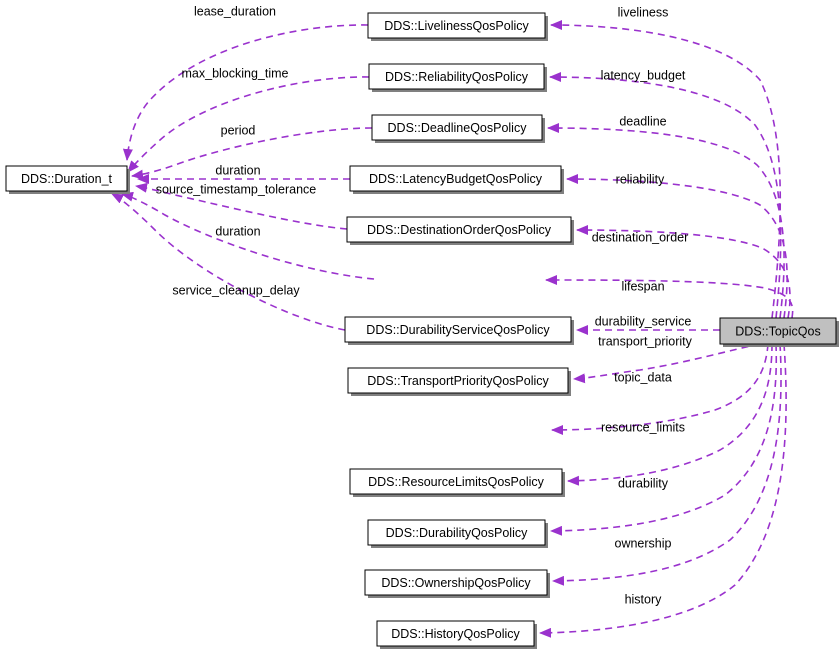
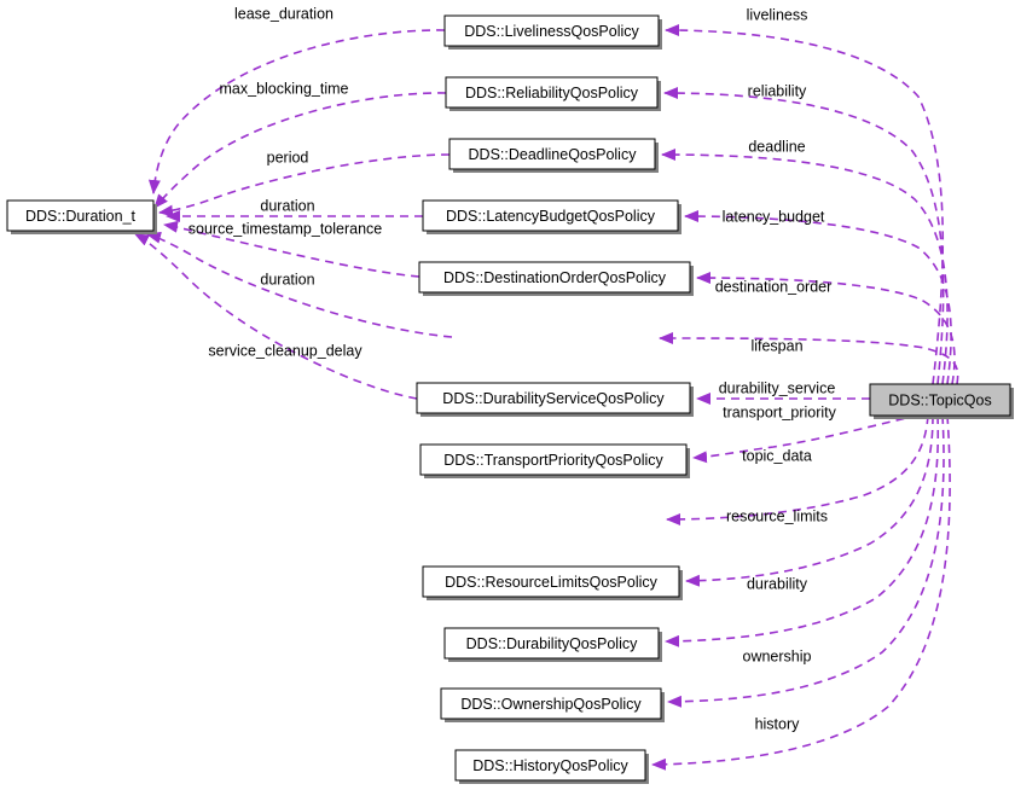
  DDS::Duration_t
  DDS::LivelinessQosPolicy
  DDS::ReliabilityQosPolicy
  DDS::DeadlineQosPolicy
  DDS::LatencyBudgetQosPolicy
  DDS::DestinationOrderQosPolicy
  DDS::DurabilityServiceQosPolicy
  DDS::TransportPriorityQosPolicy
  DDS::ResourceLimitsQosPolicy
  DDS::DurabilityQosPolicy
  DDS::OwnershipQosPolicy
  DDS::HistoryQosPolicy
  DDS::TopicQos
  lease_duration
  max_blocking_time
  period
  duration
  source_timestamp_tolerance
  duration
  service_cleanup_delay
  liveliness
- latency_budget
+ reliability
  deadline
- reliability
+ latency_budget
  destination_order
  lifespan
  durability_service
  transport_priority
  topic_data
  resource_limits
  durability
  ownership
  history
